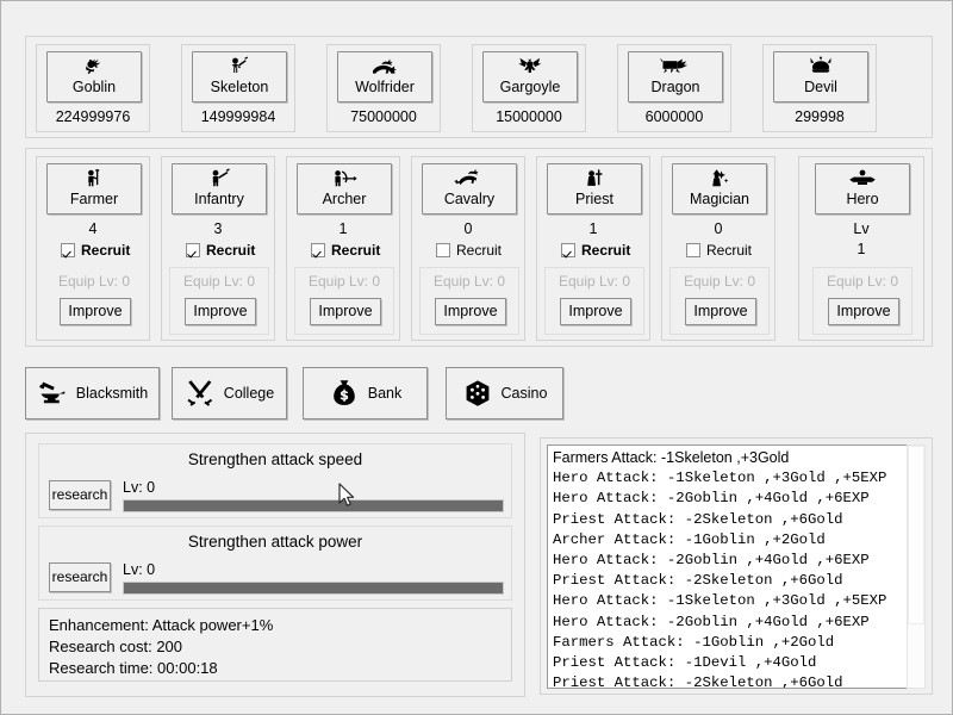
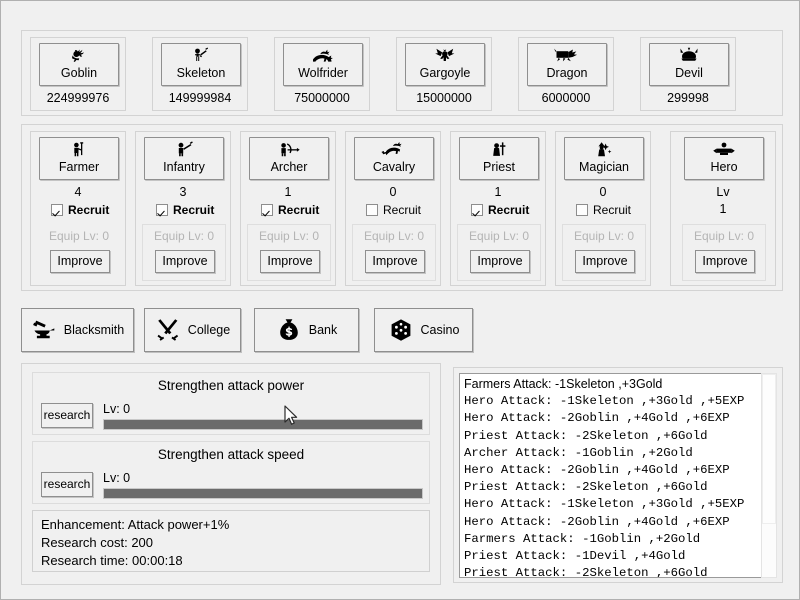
  Goblin
  224999976
  Skeleton
  149999984
  Wolfrider
  75000000
  Gargoyle
  15000000
  Dragon
  6000000
  Devil
  299998
  Farmer
  4
  Recruit
  Equip Lv: 0
  Improve
  Infantry
  3
  Recruit
  Equip Lv: 0
  Improve
  Archer
  1
  Recruit
  Equip Lv: 0
  Improve
  Cavalry
  0
  Recruit
  Equip Lv: 0
  Improve
  Priest
  1
  Recruit
  Equip Lv: 0
  Improve
  Magician
  0
  Recruit
  Equip Lv: 0
  Improve
  Hero
  Lv
  1
  Equip Lv: 0
  Improve
  Blacksmith
  College
  Bank
  Casino
- Strengthen attack speed
+ Strengthen attack power
  research
  Lv: 0
- Strengthen attack power
+ Strengthen attack speed
  research
  Lv: 0
  Enhancement: Attack power+1%
  Research cost: 200
  Research time: 00:00:18
  Farmers Attack: -1Skeleton ,+3Gold
  Hero Attack: -1Skeleton ,+3Gold ,+5EXP
  Hero Attack: -2Goblin ,+4Gold ,+6EXP
  Priest Attack: -2Skeleton ,+6Gold
  Archer Attack: -1Goblin ,+2Gold
  Hero Attack: -2Goblin ,+4Gold ,+6EXP
  Priest Attack: -2Skeleton ,+6Gold
  Hero Attack: -1Skeleton ,+3Gold ,+5EXP
  Hero Attack: -2Goblin ,+4Gold ,+6EXP
  Farmers Attack: -1Goblin ,+2Gold
  Priest Attack: -1Devil ,+4Gold
  Priest Attack: -2Skeleton ,+6Gold
